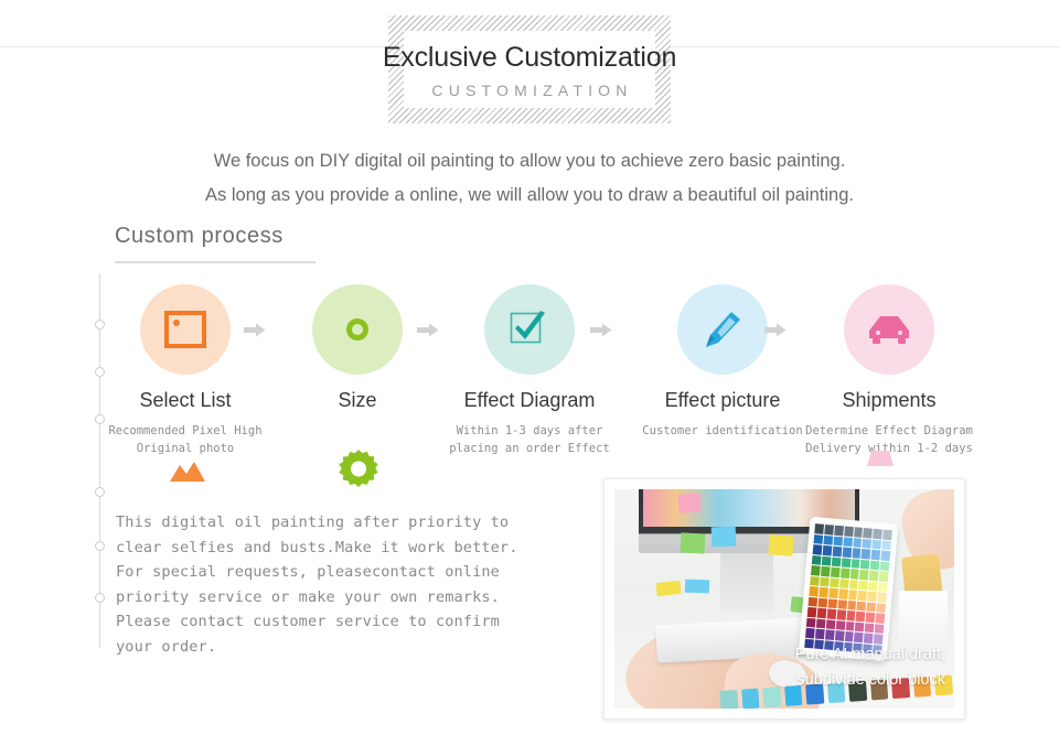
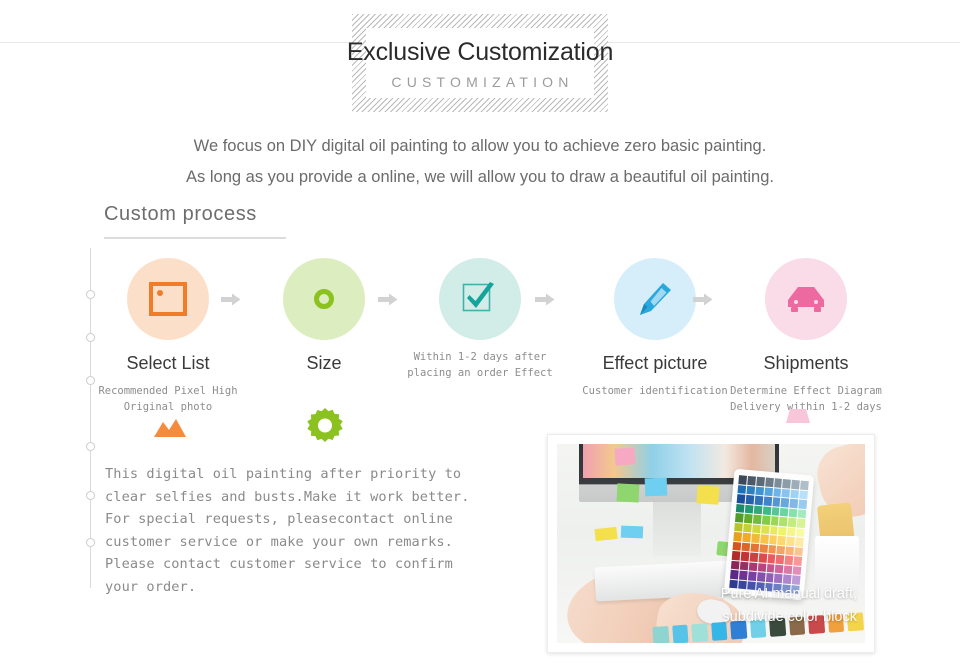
  Exclusive Customization
  CUSTOMIZATION
  We focus on DIY digital oil painting to allow you to achieve zero basic painting.
  As long as you provide a online, we will allow you to draw a beautiful oil painting.
  Custom process
  Select List
  Recommended Pixel High
  Original photo
  Size
- Effect Diagram
- Within 1-3 days after
+ Within 1-2 days after
  placing an order Effect
  Effect picture
  Customer identification
  Shipments
  Determine Effect Diagram
  Delivery within 1-2 days
  This digital oil painting after priority to
  clear selfies and busts.Make it work better.
  For special requests, pleasecontact online
- priority service or make your own remarks.
+ customer service or make your own remarks.
  Please contact customer service to confirm
  your order.
  Pure AI manual draft,
  subdivide color block
